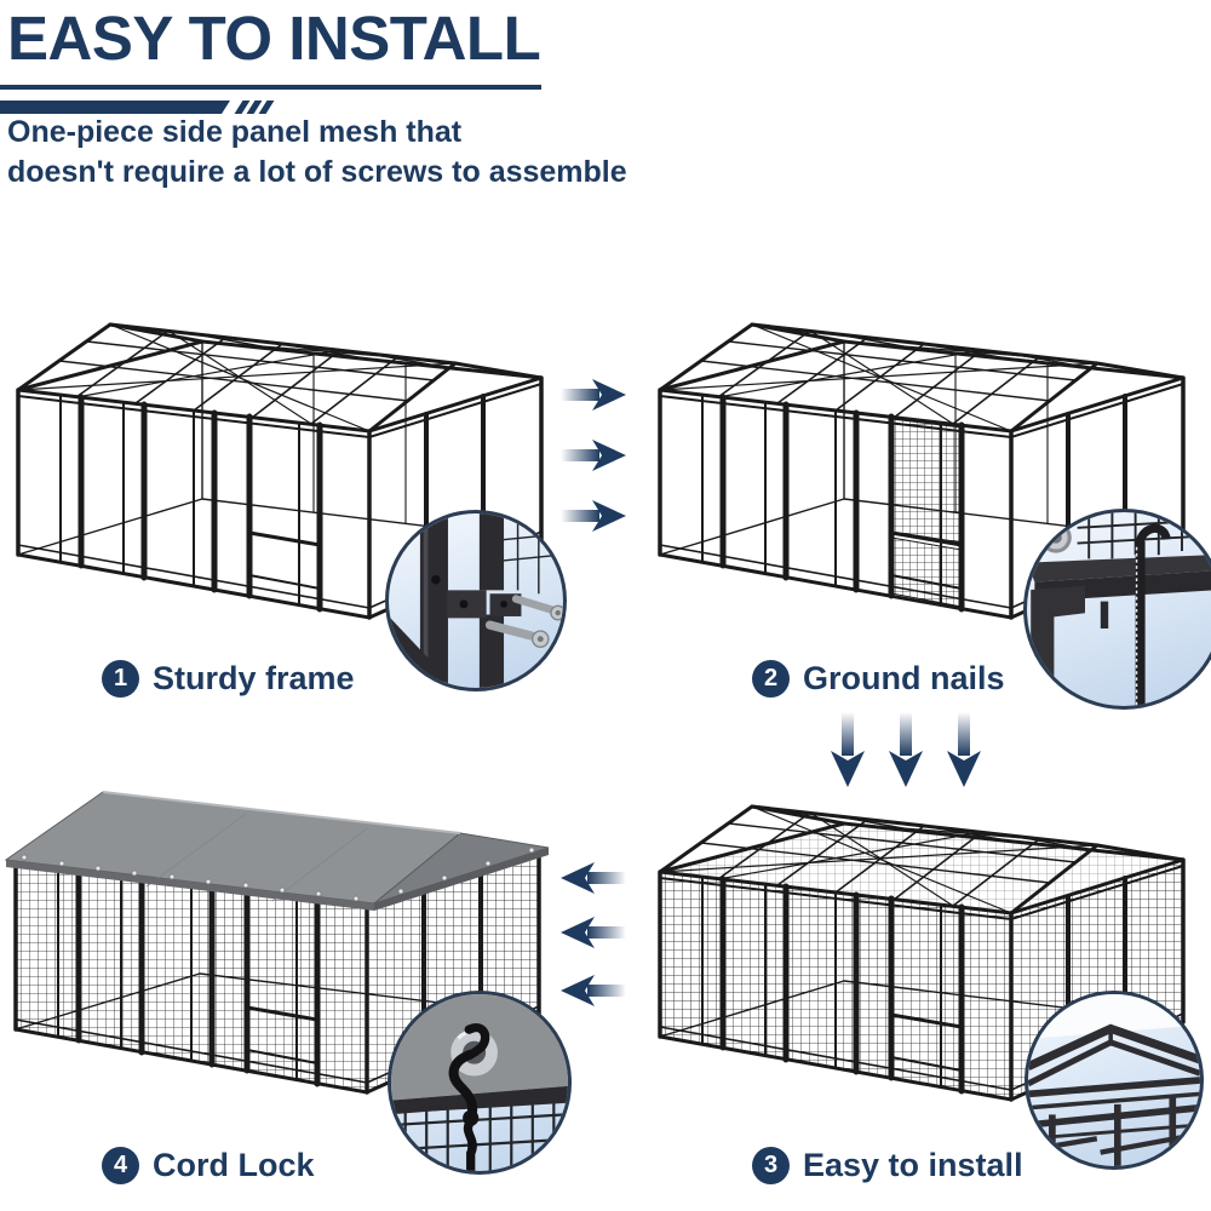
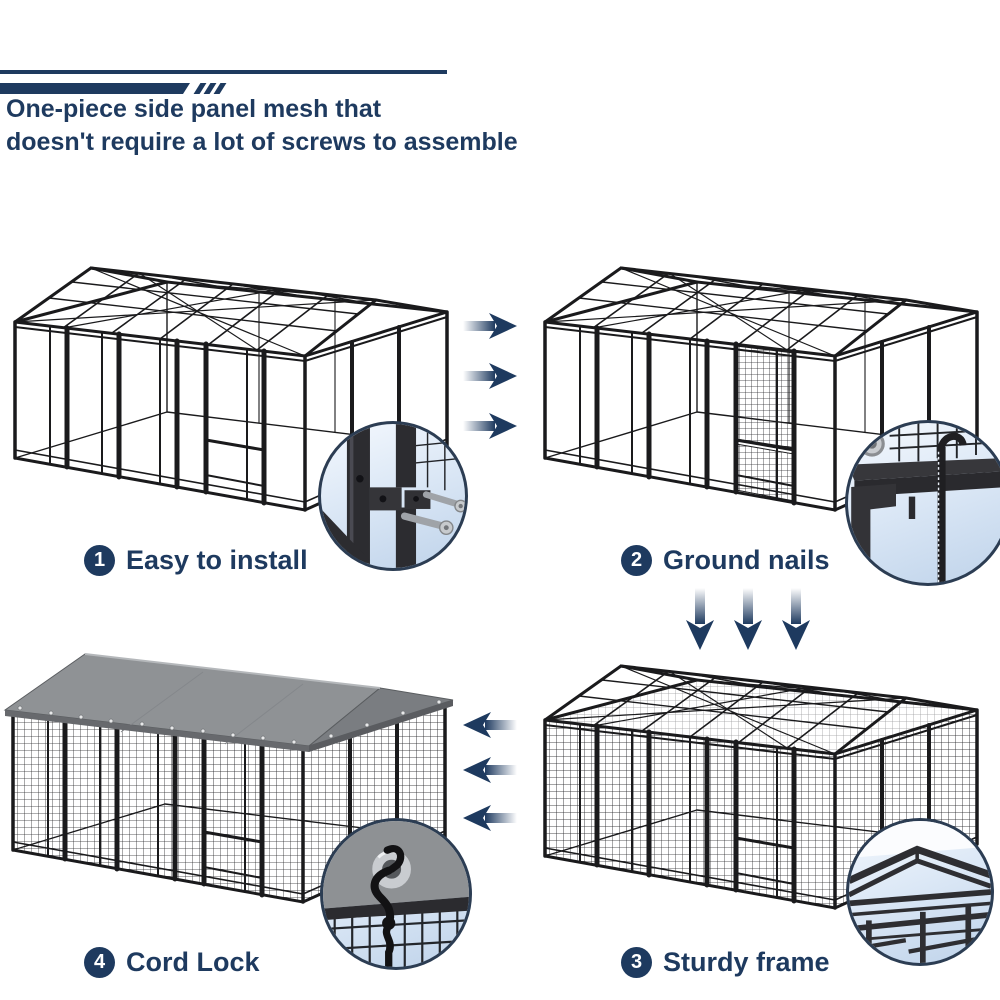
- EASY TO INSTALL
  One-piece side panel mesh that
  doesn't require a lot of screws to assemble
  1
- Sturdy frame
+ Easy to install
  2
  Ground nails
  3
- Easy to install
+ Sturdy frame
  4
  Cord Lock
